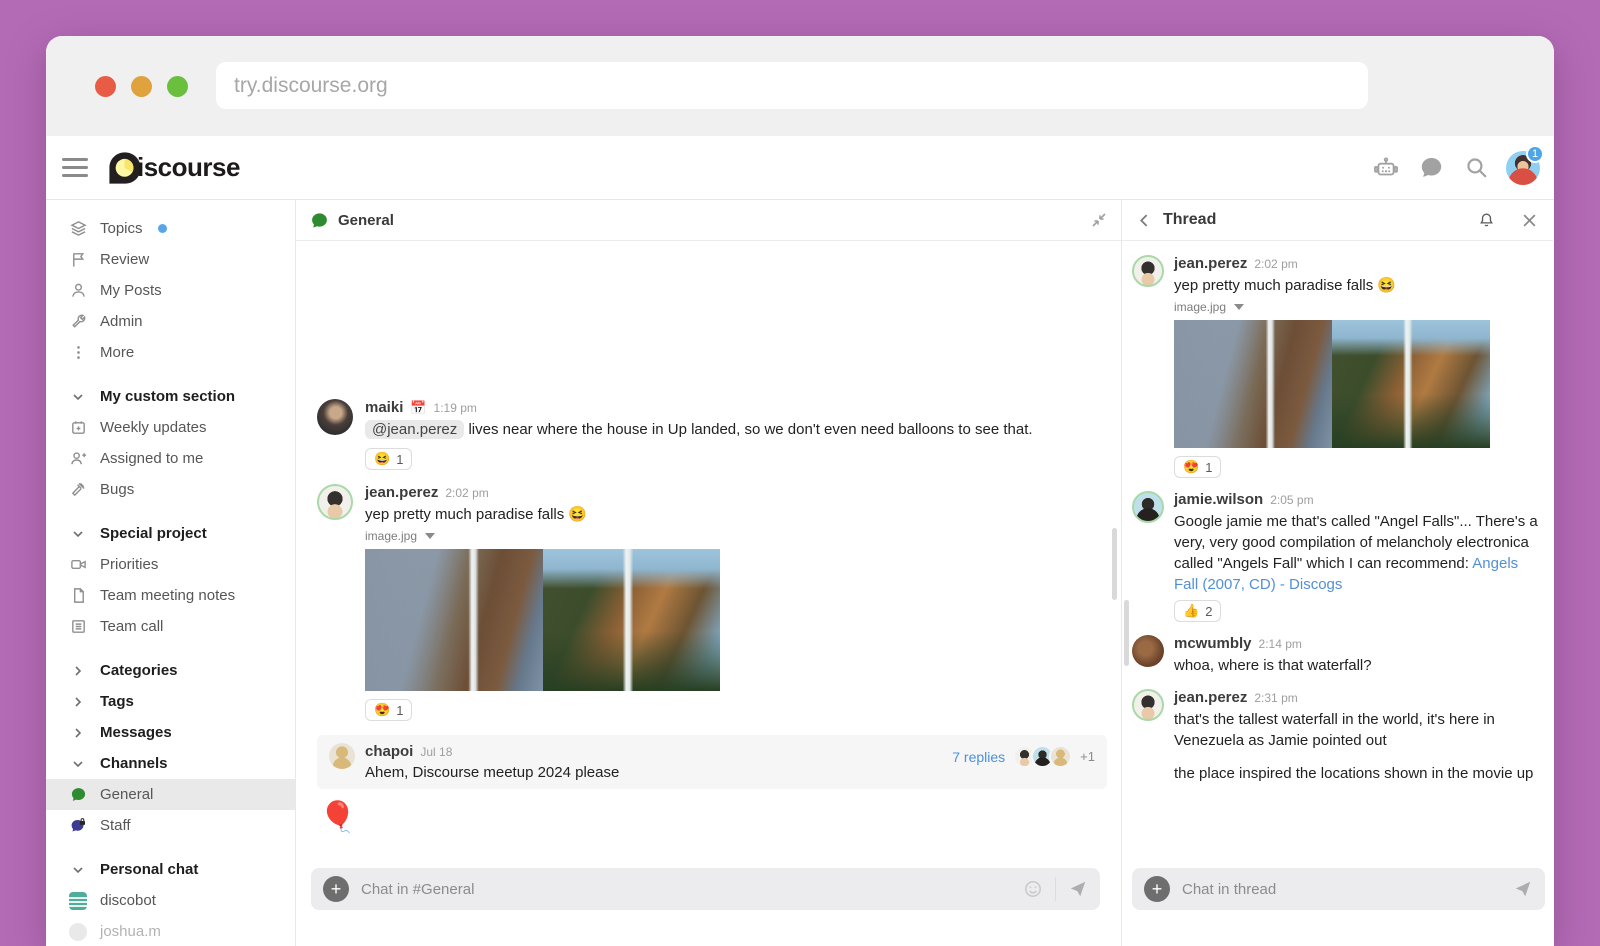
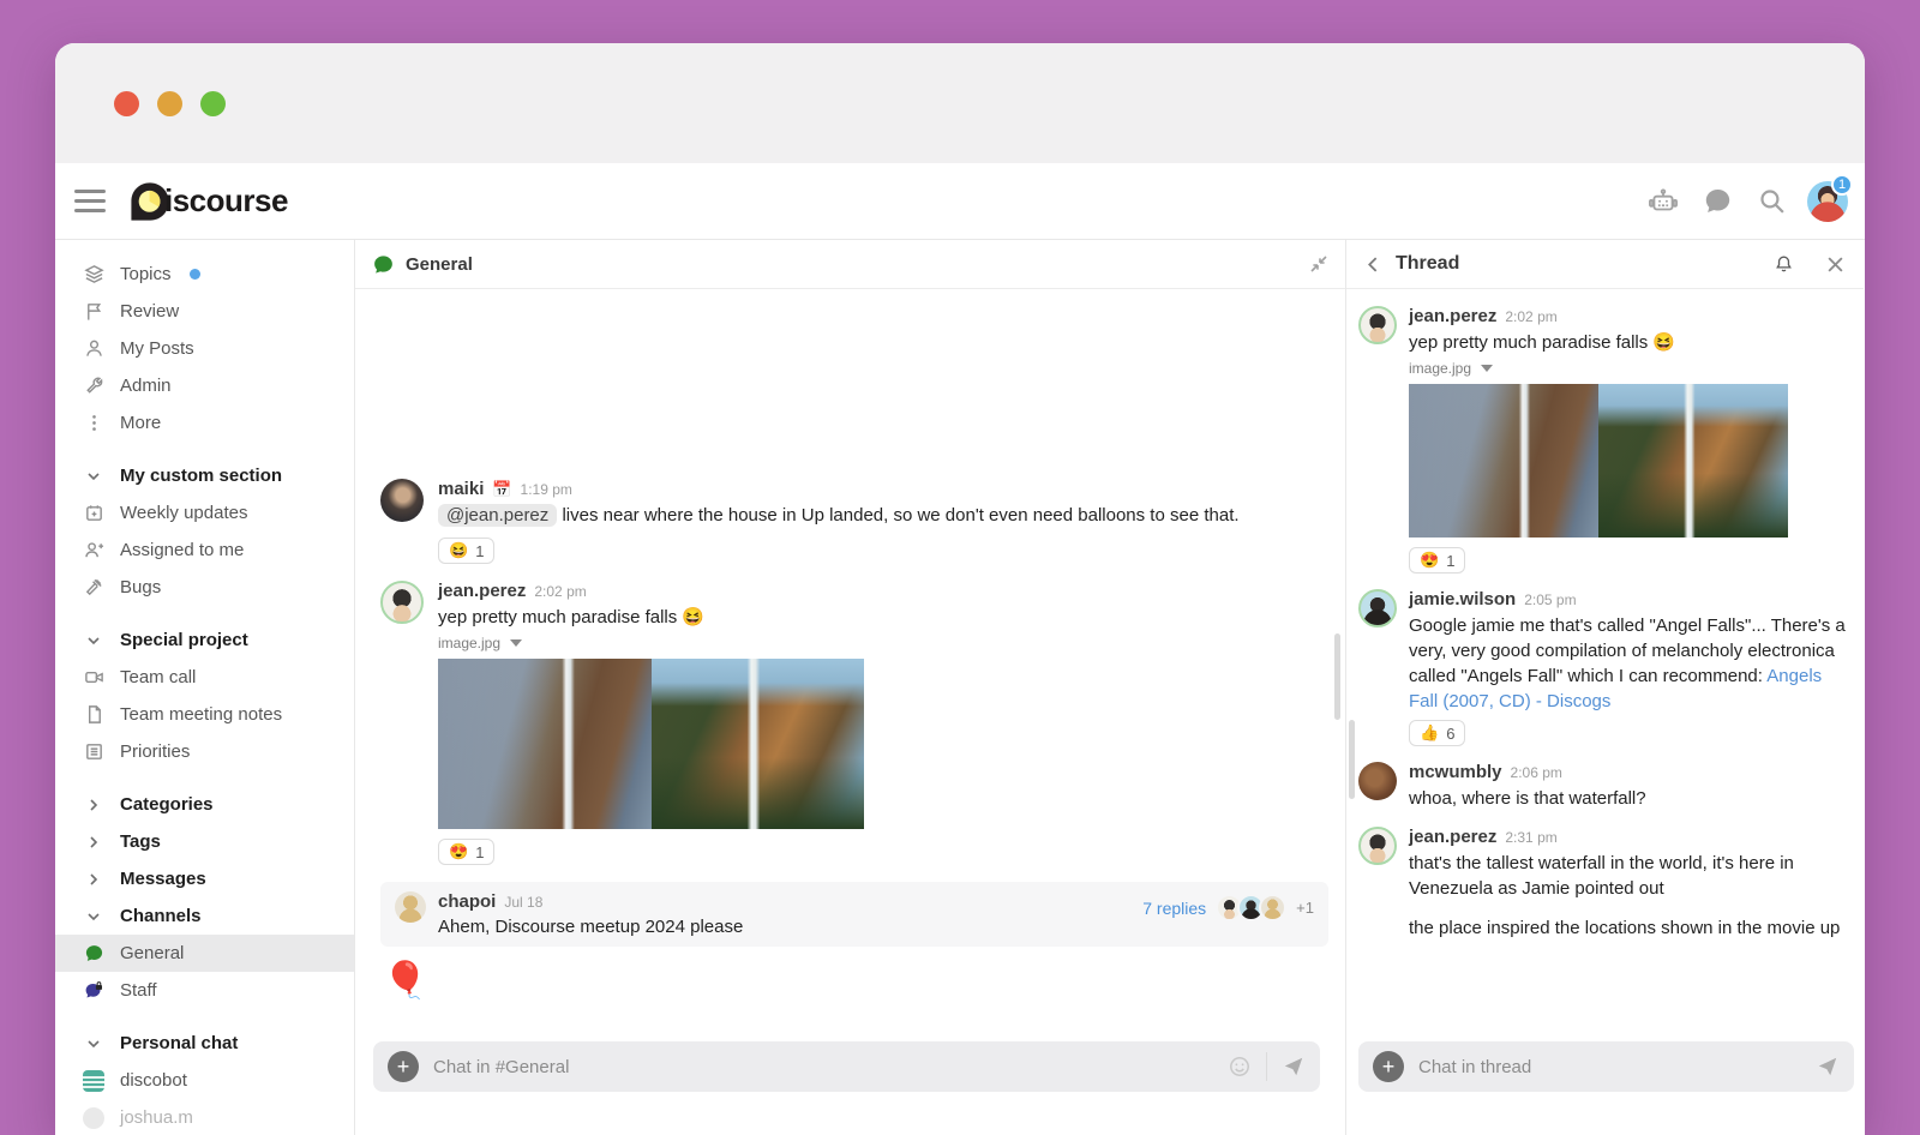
- try.discourse.org
  iscourse
  1
  Topics
  Review
  My Posts
  Admin
  More
  My custom section
  Weekly updates
  Assigned to me
  Bugs
  Special project
- Priorities
+ Team call
  Team meeting notes
- Team call
+ Priorities
  Categories
  Tags
  Messages
  Channels
  General
  Staff
  Personal chat
  discobot
  joshua.m
  General
  maiki
  📅
  1:19 pm
  @jean.perez lives near where the house in Up landed, so we don't even need balloons to see that.
  😆
  1
  jean.perez
  2:02 pm
  yep pretty much paradise falls 😆
  image.jpg
  😍
  1
  chapoi
  Jul 18
  Ahem, Discourse meetup 2024 please
  7 replies
  +1
  🎈
  +
  Chat in #General
  Thread
  jean.perez
  2:02 pm
  yep pretty much paradise falls 😆
  image.jpg
  😍
  1
  jamie.wilson
  2:05 pm
  Google jamie me that's called "Angel Falls"... There's a very, very good compilation of melancholy electronica called "Angels Fall" which I can recommend: Angels Fall (2007, CD) - Discogs
  👍
- 2
+ 6
  mcwumbly
- 2:14 pm
+ 2:06 pm
  whoa, where is that waterfall?
  jean.perez
  2:31 pm
  that's the tallest waterfall in the world, it's here in Venezuela as Jamie pointed out
  the place inspired the locations shown in the movie up
  +
  Chat in thread
